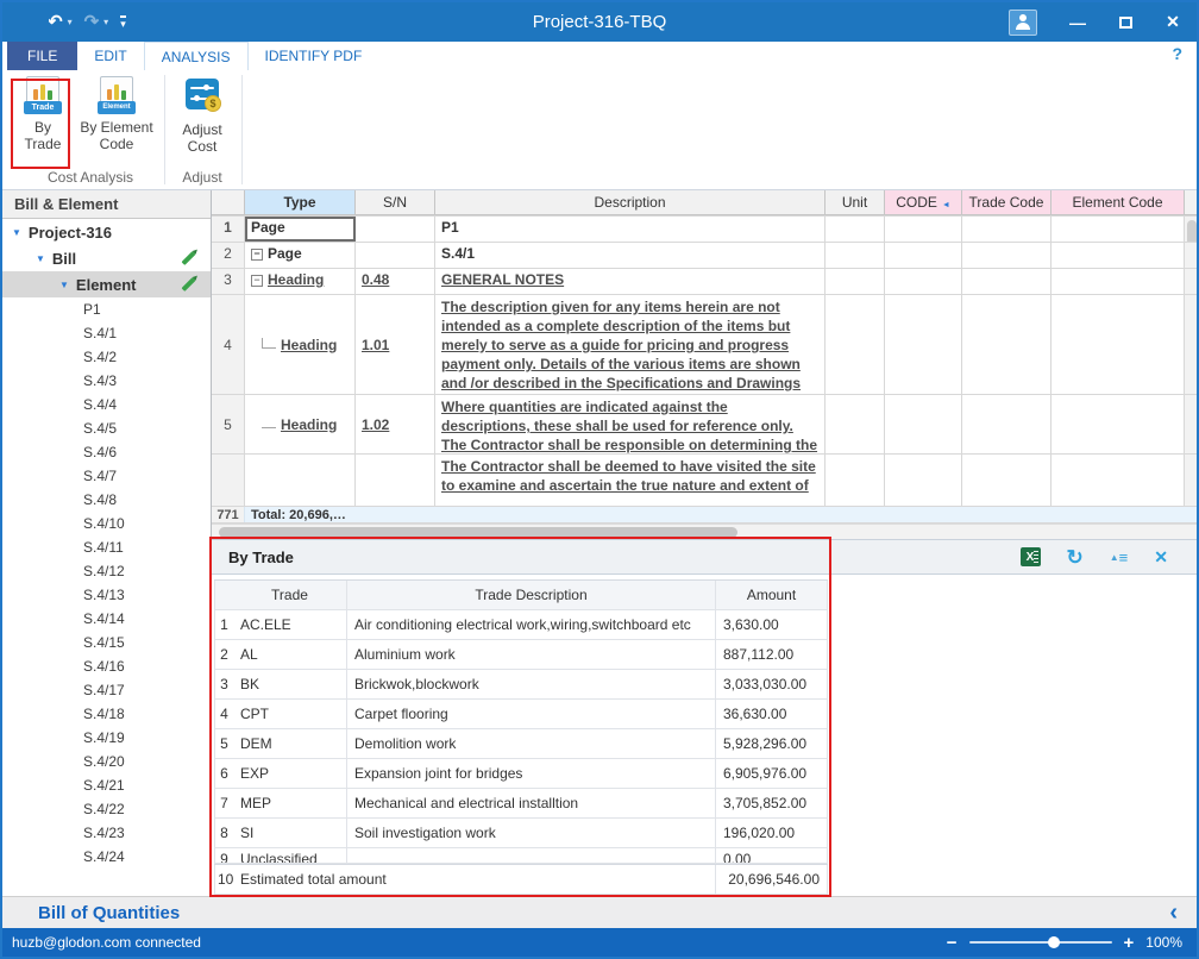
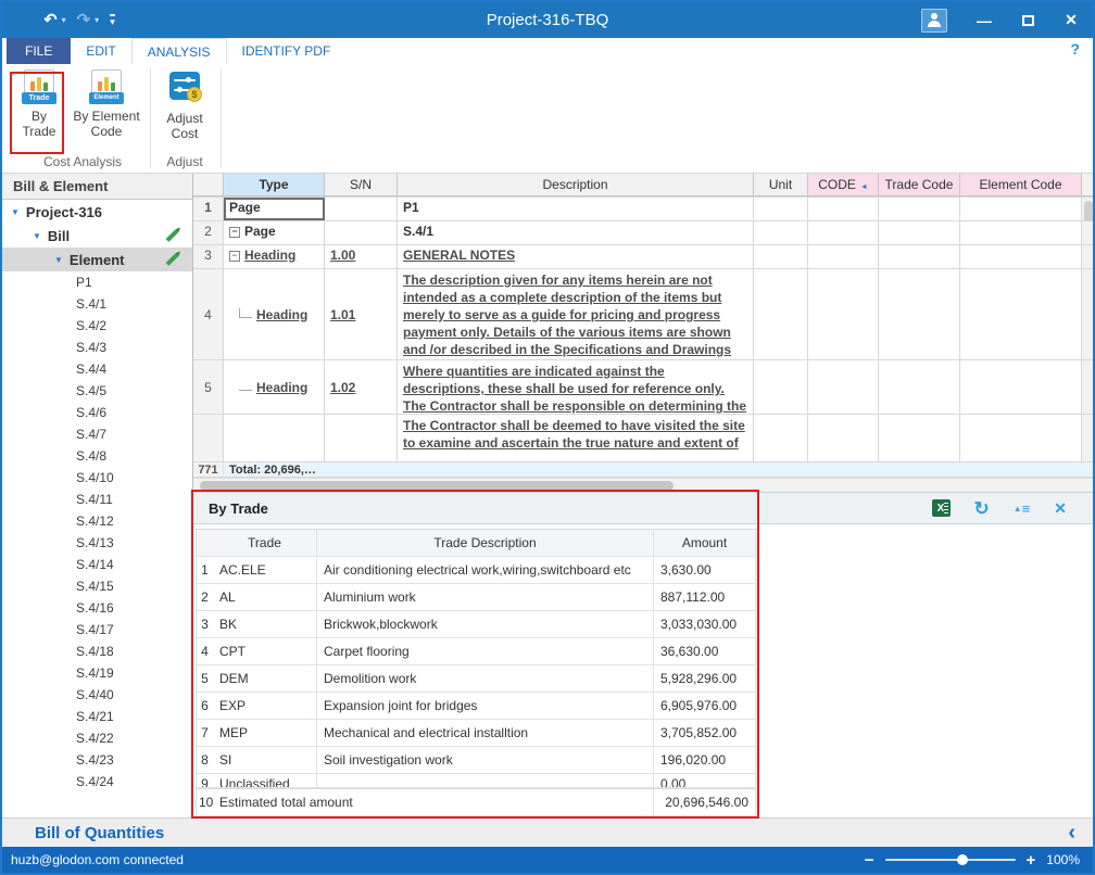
  ↶
  ▾
  ↷
  ▾
  ▾
  Project-316-TBQ
  —
  ✕
  FILE
  EDIT
  ANALYSIS
  IDENTIFY PDF
  ?
  By
  Trade
  By Element
  Code
  $
  Adjust
  Cost
  Cost Analysis
  Adjust
  Bill & Element
  ▼
  Project-316
  ▼
  Bill
  ▼
  Element
  P1
  S.4/1
  S.4/2
  S.4/3
  S.4/4
  S.4/5
  S.4/6
  S.4/7
  S.4/8
  S.4/10
  S.4/11
  S.4/12
  S.4/13
  S.4/14
  S.4/15
  S.4/16
  S.4/17
  S.4/18
  S.4/19
- S.4/20
+ S.4/40
  S.4/21
  S.4/22
  S.4/23
  S.4/24
  Type
  S/N
  Description
  Unit
  CODE
  Trade Code
  Element Code
  1
  Page
  P1
  2
  − Page
  S.4/1
  3
  − Heading
- 0.48
+ 1.00
  GENERAL NOTES
  4
  Heading
  1.01
  The description given for any items herein are not intended as a complete description of the items but merely to serve as a guide for pricing and progress payment only. Details of the various items are shown and /or described in the Specifications and Drawings
  5
  Heading
  1.02
  Where quantities are indicated against the descriptions, these shall be used for reference only. The Contractor shall be responsible on determining the
  The Contractor shall be deemed to have visited the site to examine and ascertain the true nature and extent of
  771
  Total: 20,696,…
  By Trade
  X
  ↻
  ▲≡
  ✕
  Trade
  Trade Description
  Amount
  1
  AC.ELE
  Air conditioning electrical work,wiring,switchboard etc
  3,630.00
  2
  AL
  Aluminium work
  887,112.00
  3
  BK
  Brickwok,blockwork
  3,033,030.00
  4
  CPT
  Carpet flooring
  36,630.00
  5
  DEM
  Demolition work
  5,928,296.00
  6
  EXP
  Expansion joint for bridges
  6,905,976.00
  7
  MEP
  Mechanical and electrical installtion
  3,705,852.00
  8
  SI
  Soil investigation work
  196,020.00
  9
  Unclassified
  0.00
  10
  Estimated total amount
  20,696,546.00
  Bill of Quantities
  ‹
  huzb@glodon.com connected
  −
  +
  100%
